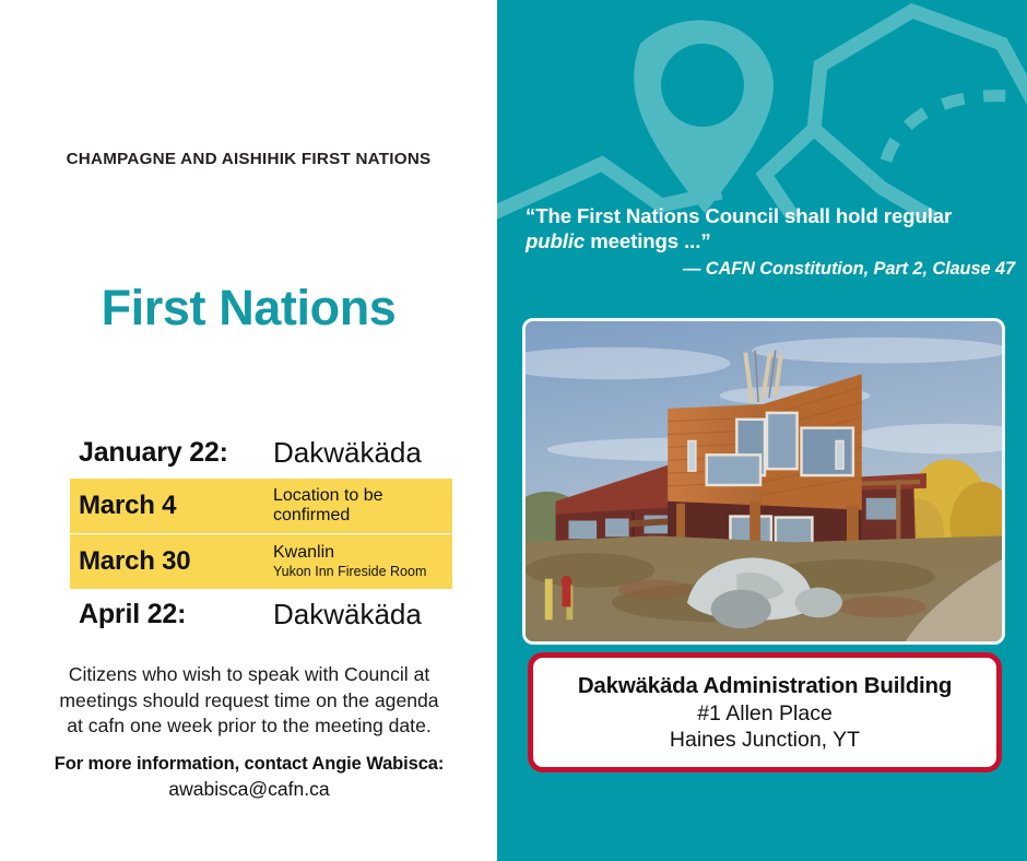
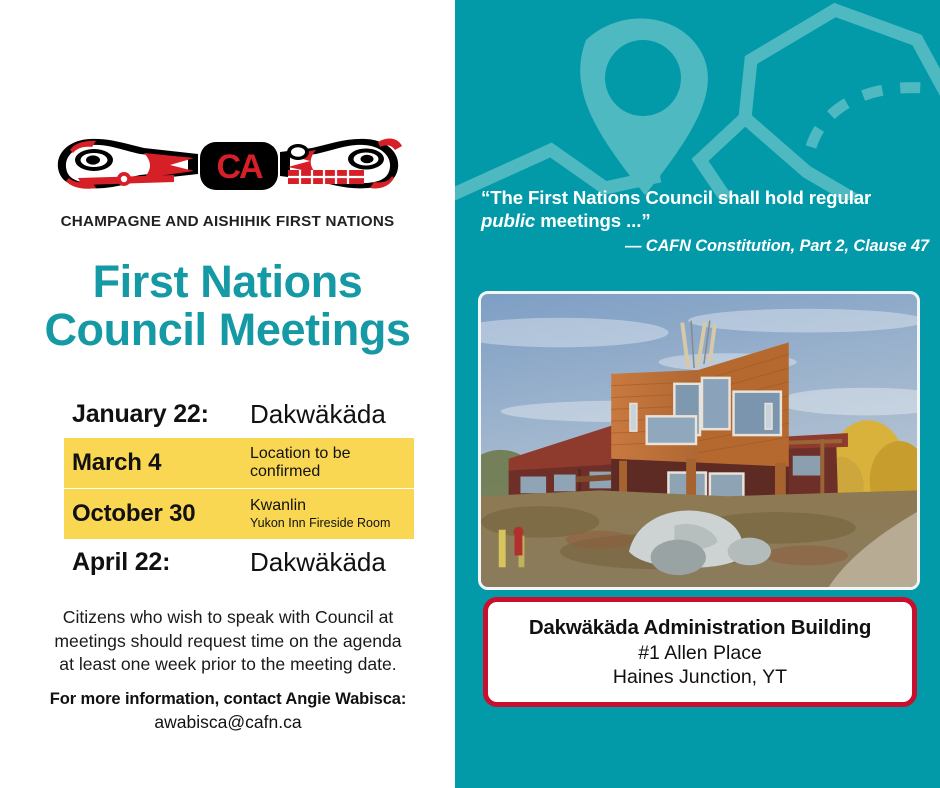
+ CA
  CHAMPAGNE AND AISHIHIK FIRST NATIONS
  First Nations
+ Council Meetings
  January 22:
  Dakwäkäda
  March 4
  Location to be confirmed
- March 30
+ October 30
  Kwanlin
  Yukon Inn Fireside Room
  April 22:
  Dakwäkäda
- Citizens who wish to speak with Council at meetings should request time on the agenda at cafn one week prior to the meeting date.
+ Citizens who wish to speak with Council at meetings should request time on the agenda at least one week prior to the meeting date.
  For more information, contact Angie Wabisca:
  awabisca@cafn.ca
  “The First Nations Council shall hold regular public meetings ...”
  — CAFN Constitution, Part 2, Clause 47
  Dakwäkäda Administration Building
  #1 Allen Place
  Haines Junction, YT
